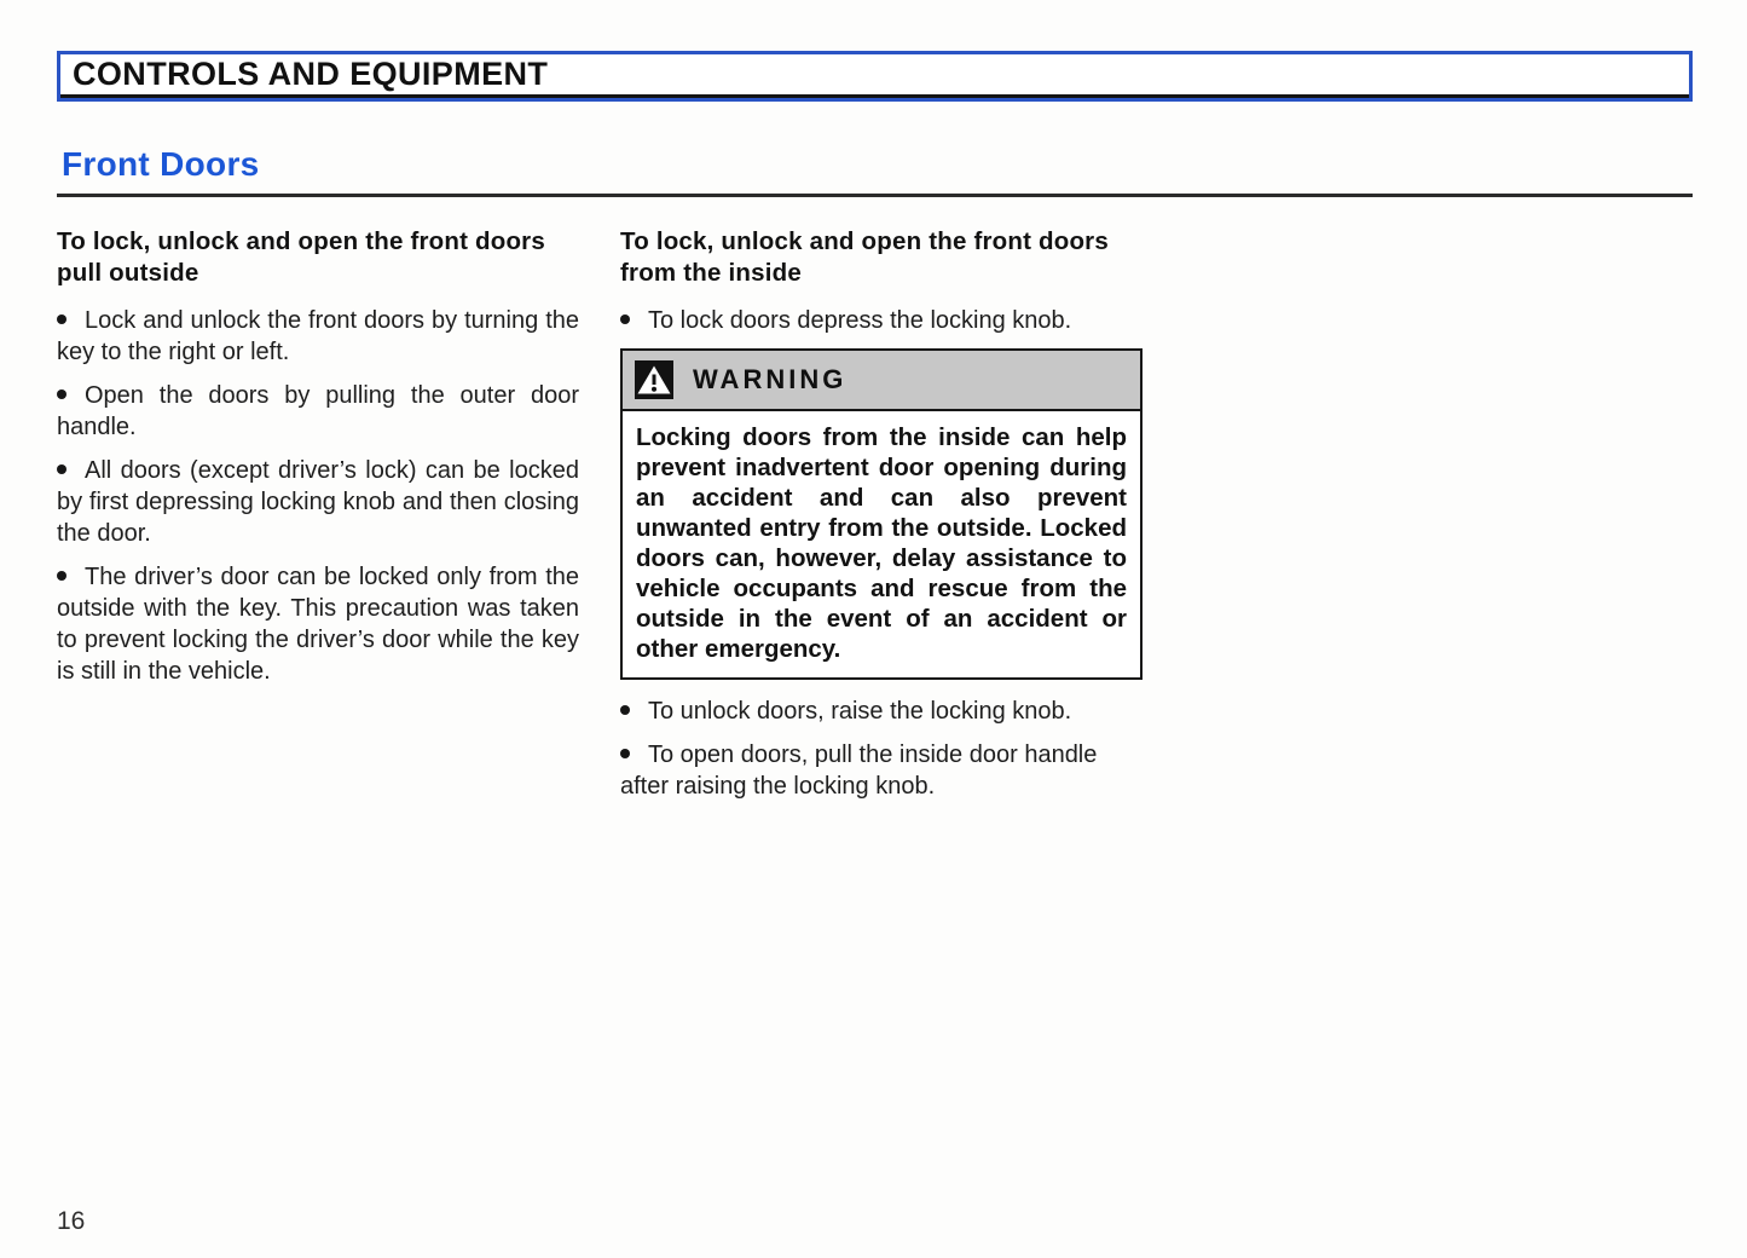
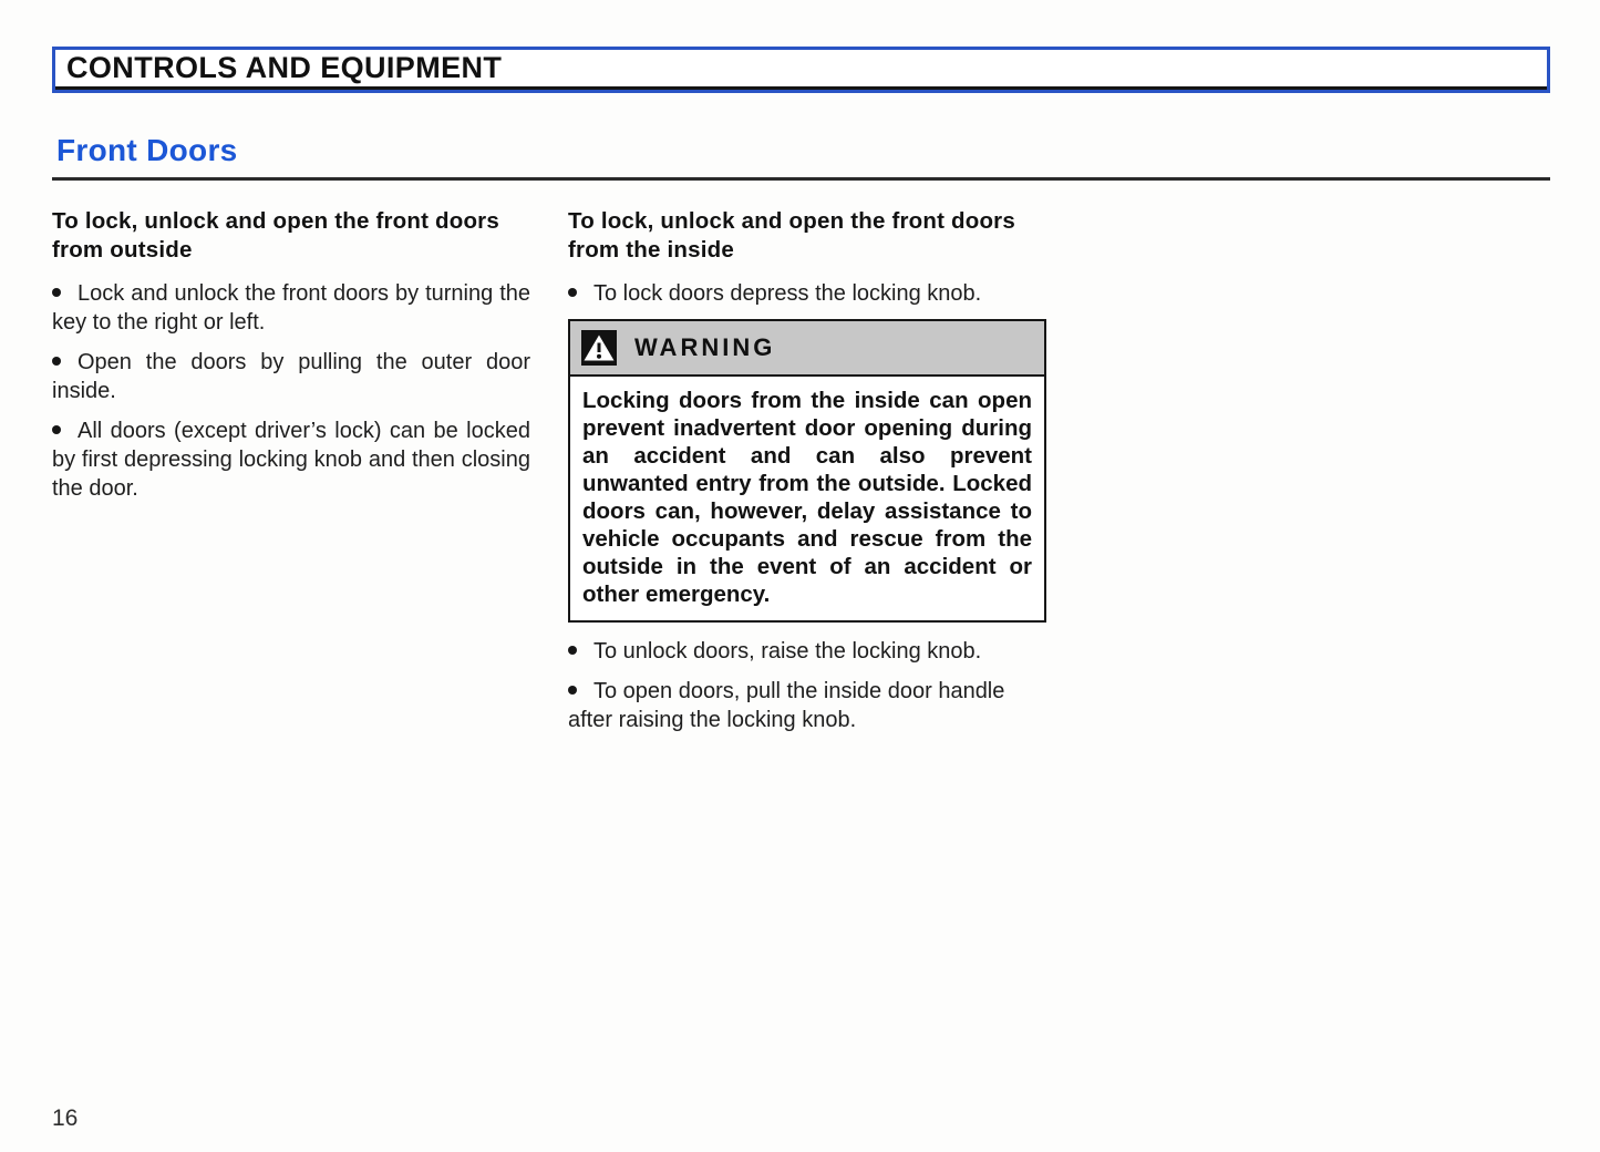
  CONTROLS AND EQUIPMENT
  Front Doors
- To lock, unlock and open the front doors pull outside
+ To lock, unlock and open the front doors from outside
  Lock and unlock the front doors by turning the key to the right or left.
- Open the doors by pulling the outer door handle.
+ Open the doors by pulling the outer door inside.
  All doors (except driver’s lock) can be locked by first depressing locking knob and then closing the door.
- The driver’s door can be locked only from the outside with the key. This precaution was taken to prevent locking the driver’s door while the key is still in the vehicle.
  To lock, unlock and open the front doors from the inside
  To lock doors depress the locking knob.
  WARNING
- Locking doors from the inside can help prevent inadvertent door opening during an accident and can also prevent unwanted entry from the outside. Locked doors can, however, delay assistance to vehicle occupants and rescue from the outside in the event of an accident or other emergency.
+ Locking doors from the inside can open prevent inadvertent door opening during an accident and can also prevent unwanted entry from the outside. Locked doors can, however, delay assistance to vehicle occupants and rescue from the outside in the event of an accident or other emergency.
  To unlock doors, raise the locking knob.
  To open doors, pull the inside door handle after raising the locking knob.
  16
